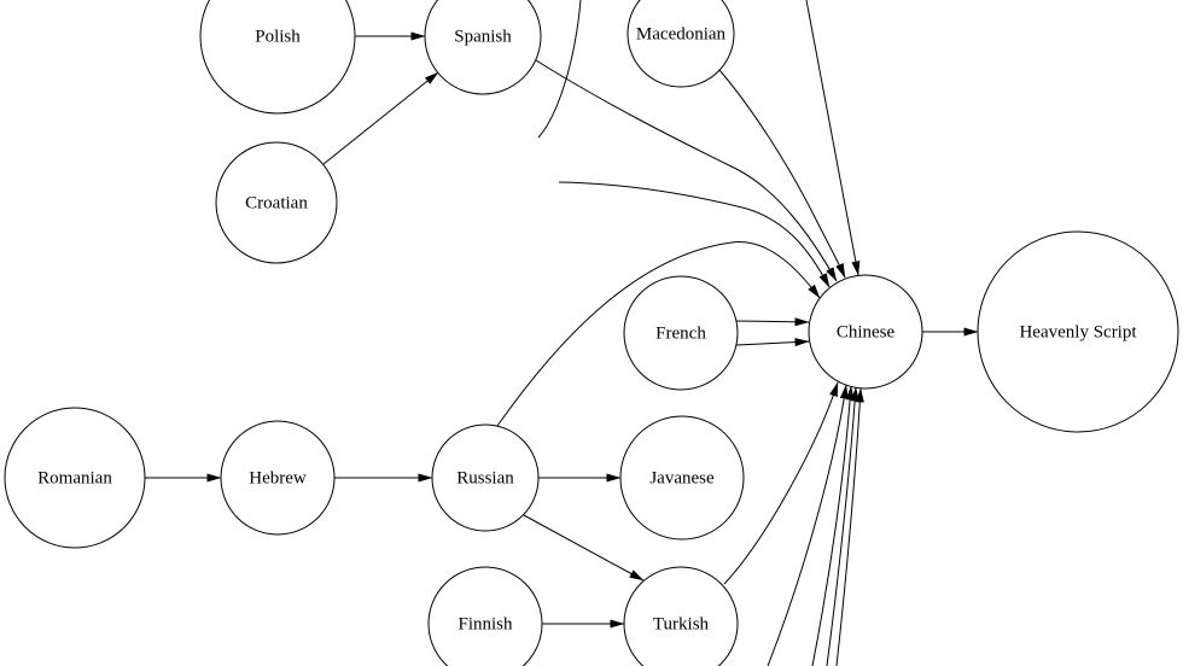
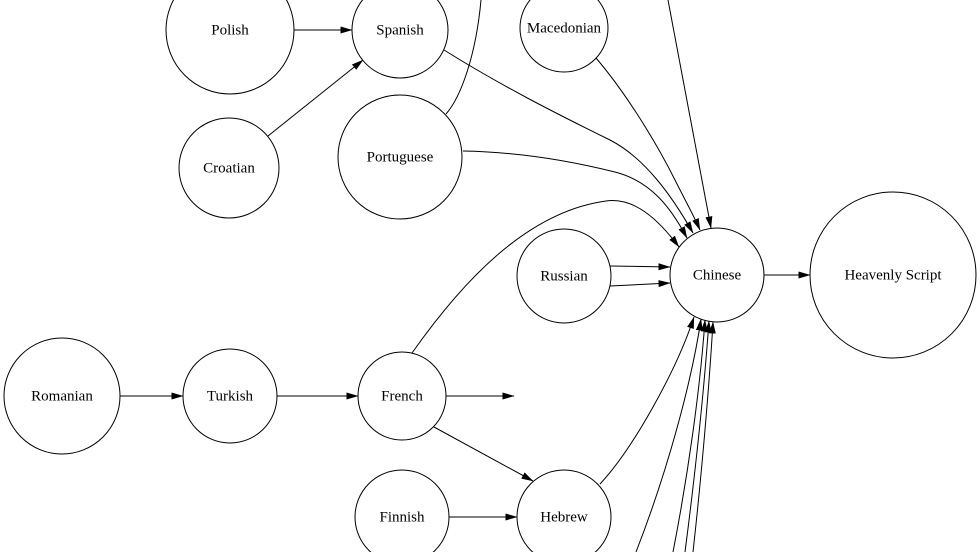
  Polish
  Spanish
  Macedonian
  Croatian
+ Portuguese
- French
+ Russian
  Chinese
  Heavenly Script
  Romanian
- Hebrew
+ Turkish
- Russian
+ French
- Javanese
  Finnish
- Turkish
+ Hebrew
